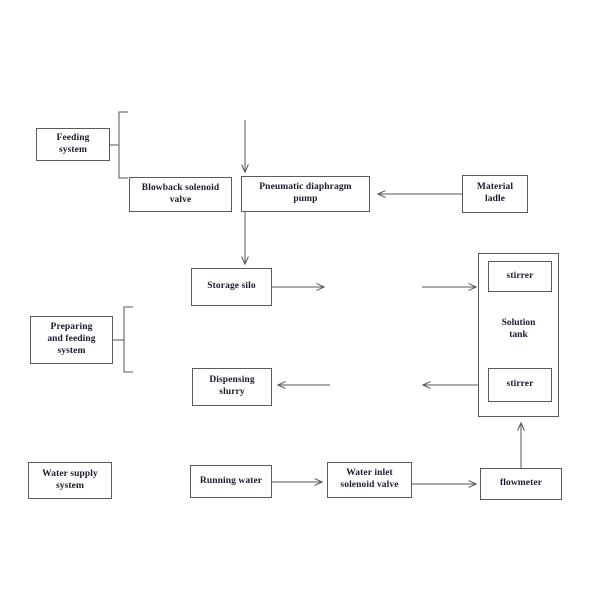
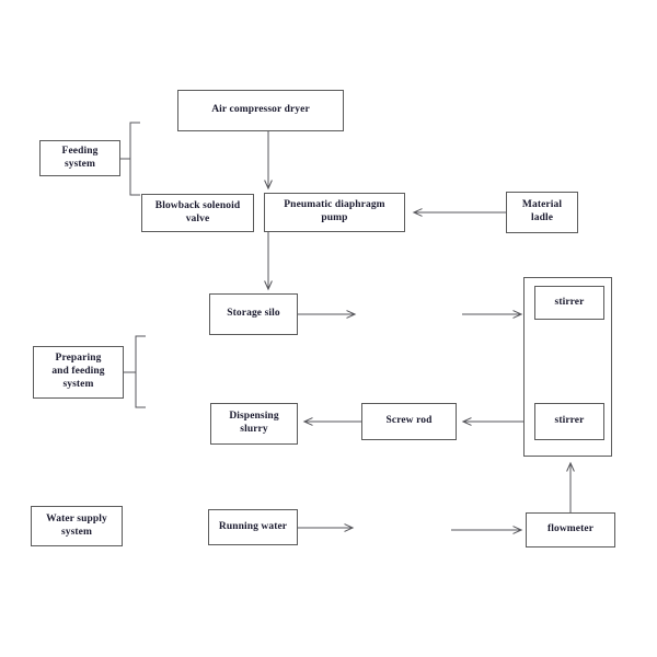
  Feeding
  system
  Preparing
  and feeding
  system
  Water supply
  system
+ Air compressor dryer
  Blowback solenoid
  valve
  Pneumatic diaphragm
  pump
  Material
  ladle
  Storage silo
  stirrer
- Solution
- tank
  stirrer
  Dispensing
  slurry
+ Screw rod
  Running water
- Water inlet
- solenoid valve
  flowmeter
